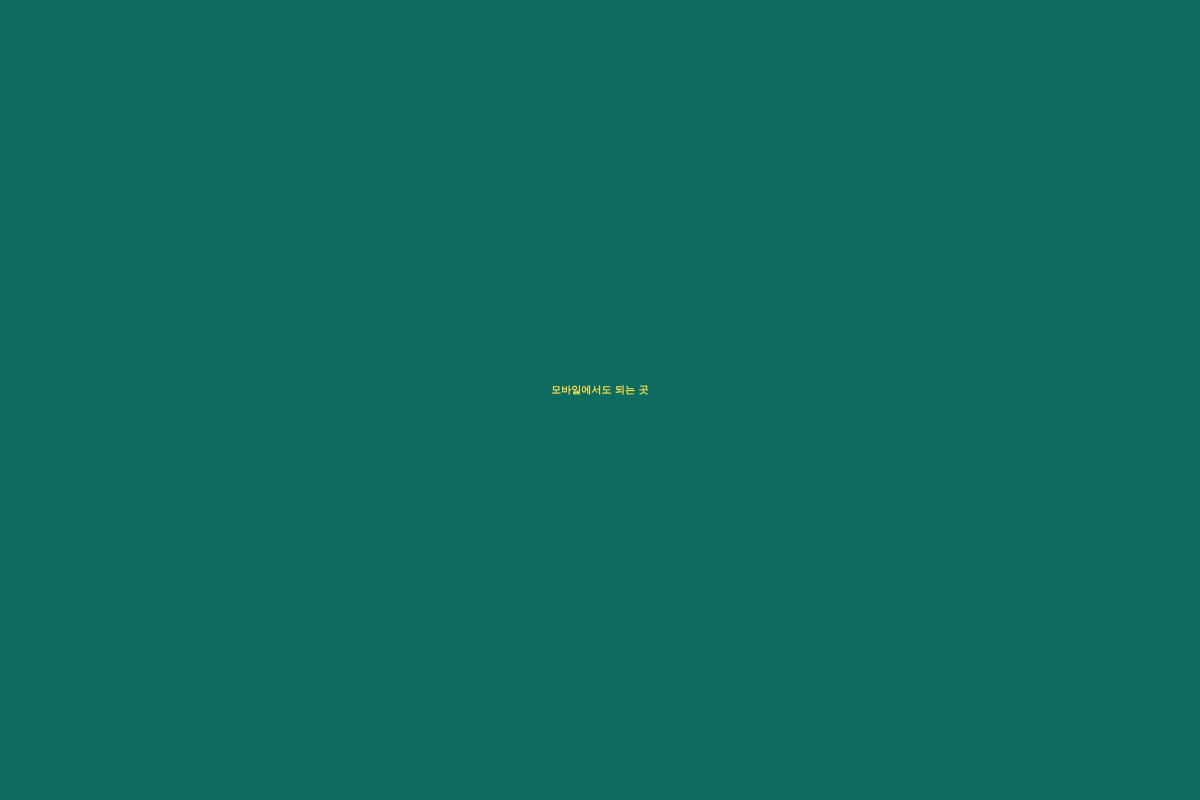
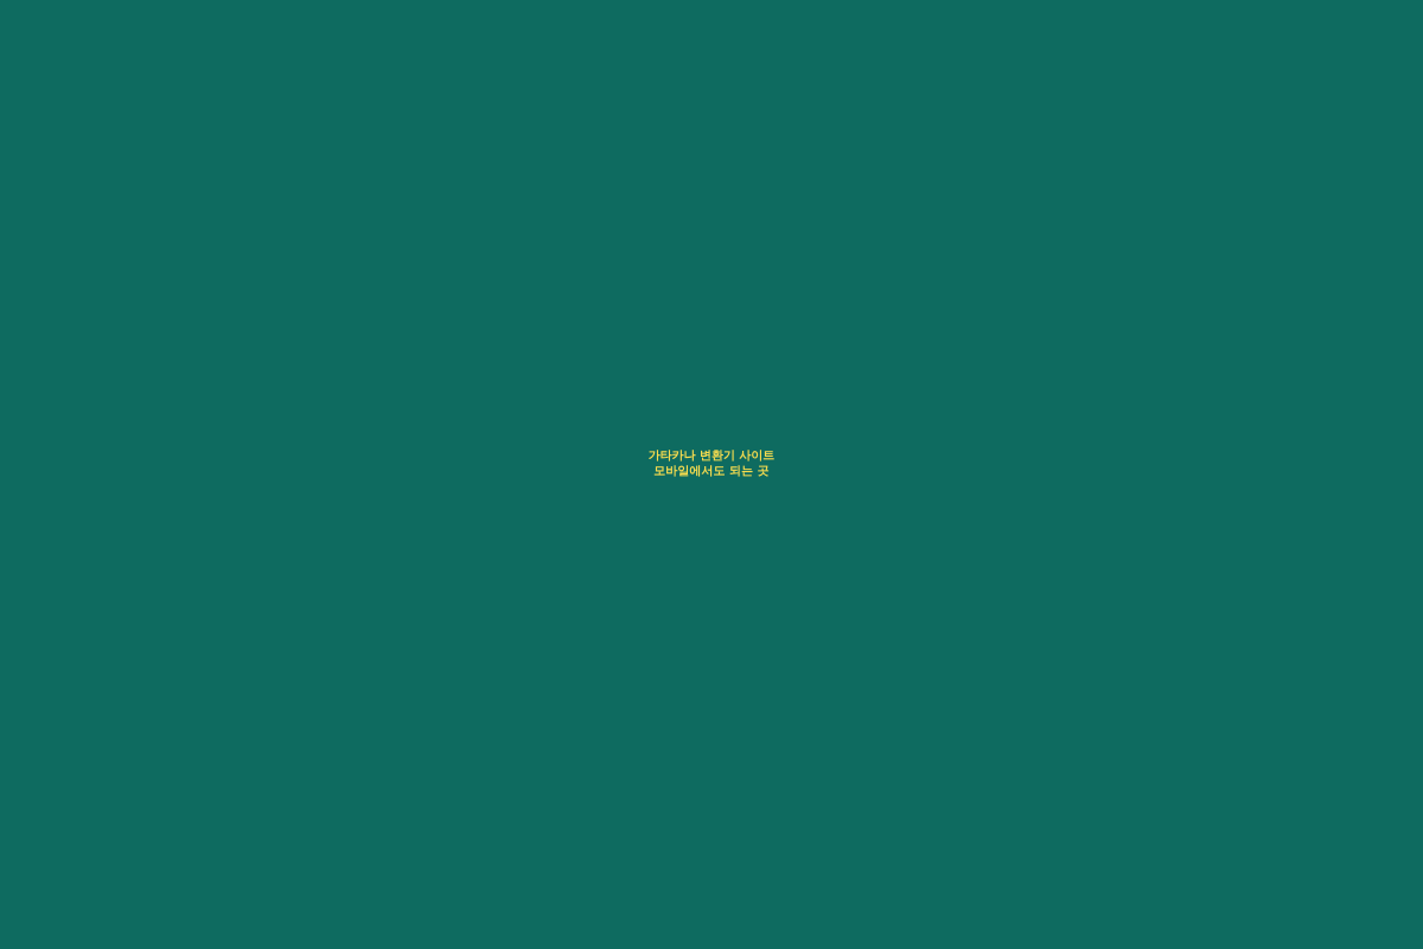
+ 가타카나 변환기 사이트
  모바일에서도 되는 곳
